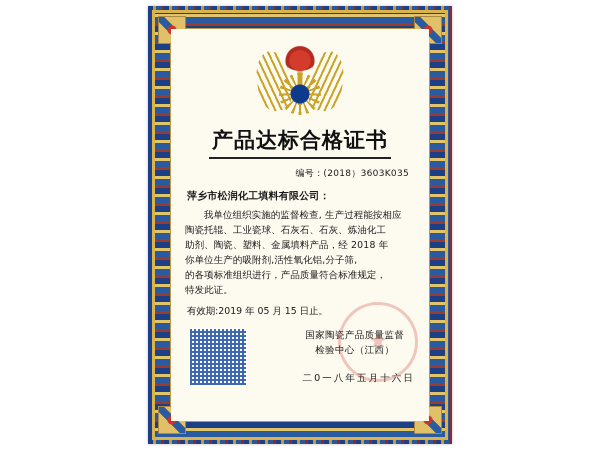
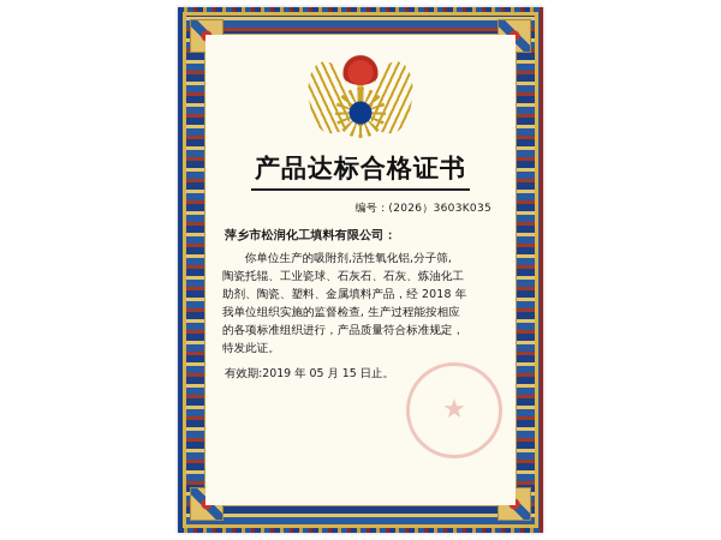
  产品达标合格证书
- 编号：(2018）3603K035
+ 编号：(2026）3603K035
  萍乡市松润化工填料有限公司：
- 我单位组织实施的监督检查, 生产过程能按相应
+ 你单位生产的吸附剂,活性氧化铝,分子筛,
  陶瓷托辊、工业瓷球、石灰石、石灰、炼油化工
  助剂、陶瓷、塑料、金属填料产品，经 2018 年
- 你单位生产的吸附剂,活性氧化铝,分子筛,
+ 我单位组织实施的监督检查, 生产过程能按相应
  的各项标准组织进行，产品质量符合标准规定，
  特发此证。
  有效期:2019 年 05 月 15 日止。
- 国家陶瓷产品质量监督
- 检验中心（江西）
- 二0一八年五月十六日
